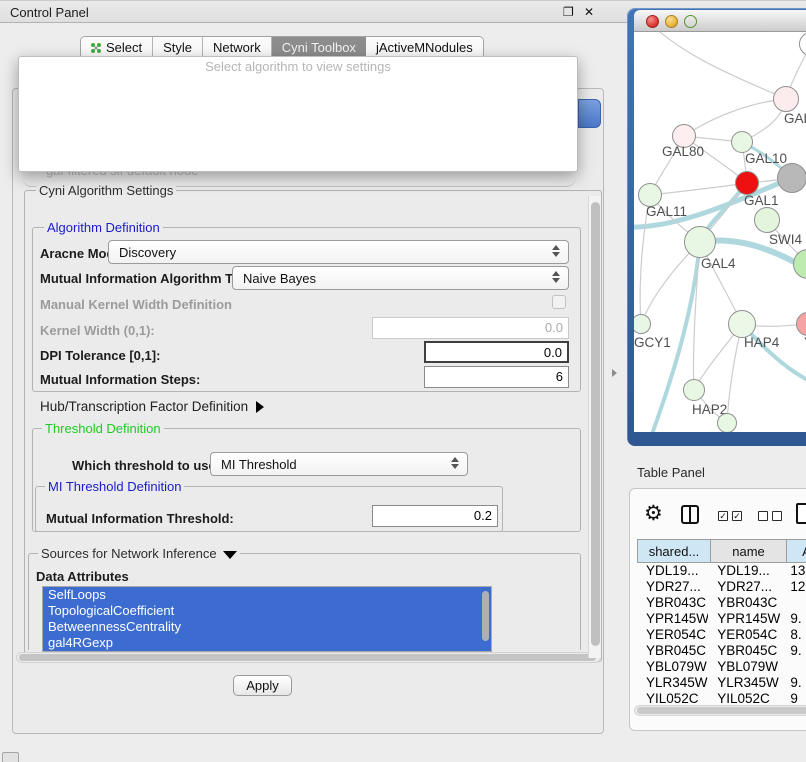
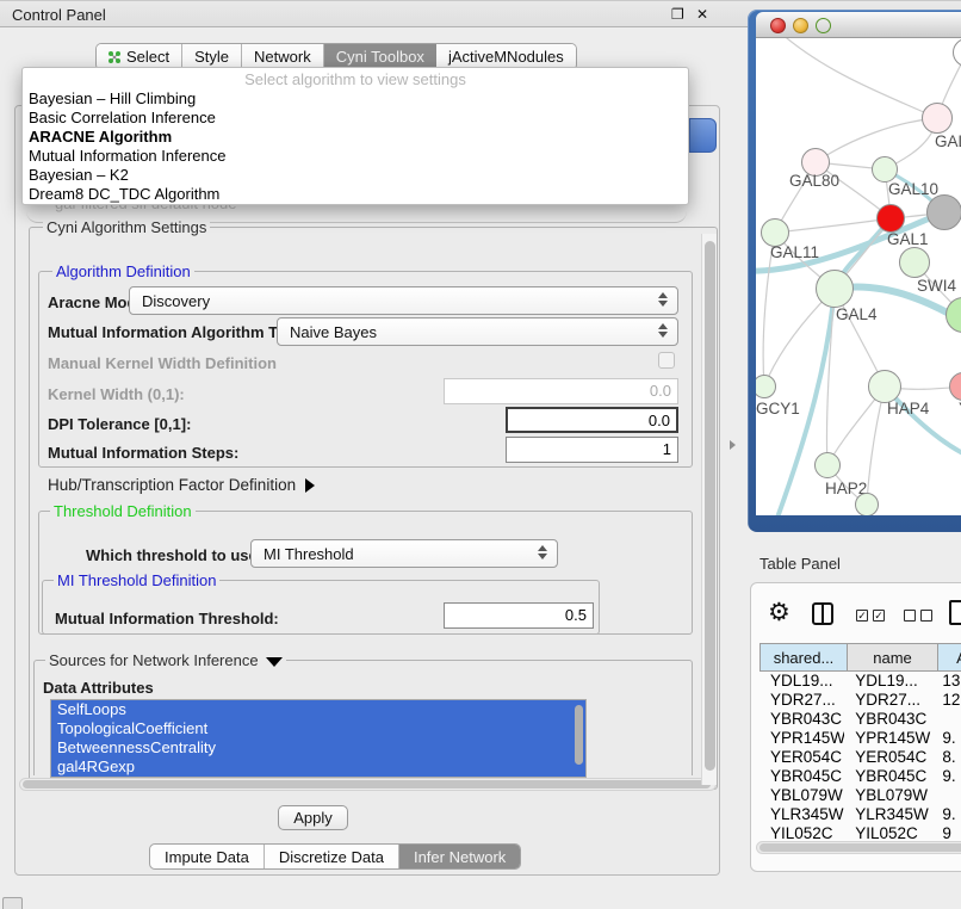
  Control Panel
  ❐
  ✕
  Select
  Style
  Network
  Cyni Toolbox
  jActiveMNodules
  Select algorithm to view settings
+ Bayesian – Hill Climbing
+ Basic Correlation Inference
+ ARACNE Algorithm
+ Mutual Information Inference
+ Bayesian – K2
+ Dream8 DC_TDC Algorithm
  Cyni Algorithm Settings
  Algorithm Definition
  Aracne Mo
  Discovery
  Mutual Information Algorithm T
  Naive Bayes
  Manual Kernel Width Definition
  Kernel Width (0,1):
  0.0
  DPI Tolerance [0,1]:
  0.0
  Mutual Information Steps:
- 6
+ 1
  Hub/Transcription Factor Definition
  Threshold Definition
  Which threshold to us
  MI Threshold
  MI Threshold Definition
  Mutual Information Threshold:
- 0.2
+ 0.5
  Sources for Network Inference
  Data Attributes
  SelfLoops
  TopologicalCoefficient
  BetweennessCentrality
  gal4RGexp
  Apply
+ Impute Data
+ Discretize Data
+ Infer Network
  GAL80
  GAL10
  GAL1
  GAL11
  SWI4
  GAL4
  GCY1
  HAP4
  HAP2
  Table Panel
  ⚙
  ✓
  ✓
  shared...
  name
  YDL19...
  YDL19...
  13
  YDR27...
  YDR27...
  12
  YBR043C
  YBR043C
  YPR145W
  YPR145W
  9.
  YER054C
  YER054C
  8.
  YBR045C
  YBR045C
  9.
  YBL079W
  YBL079W
  YLR345W
  YLR345W
  9.
  YIL052C
  YIL052C
  9
